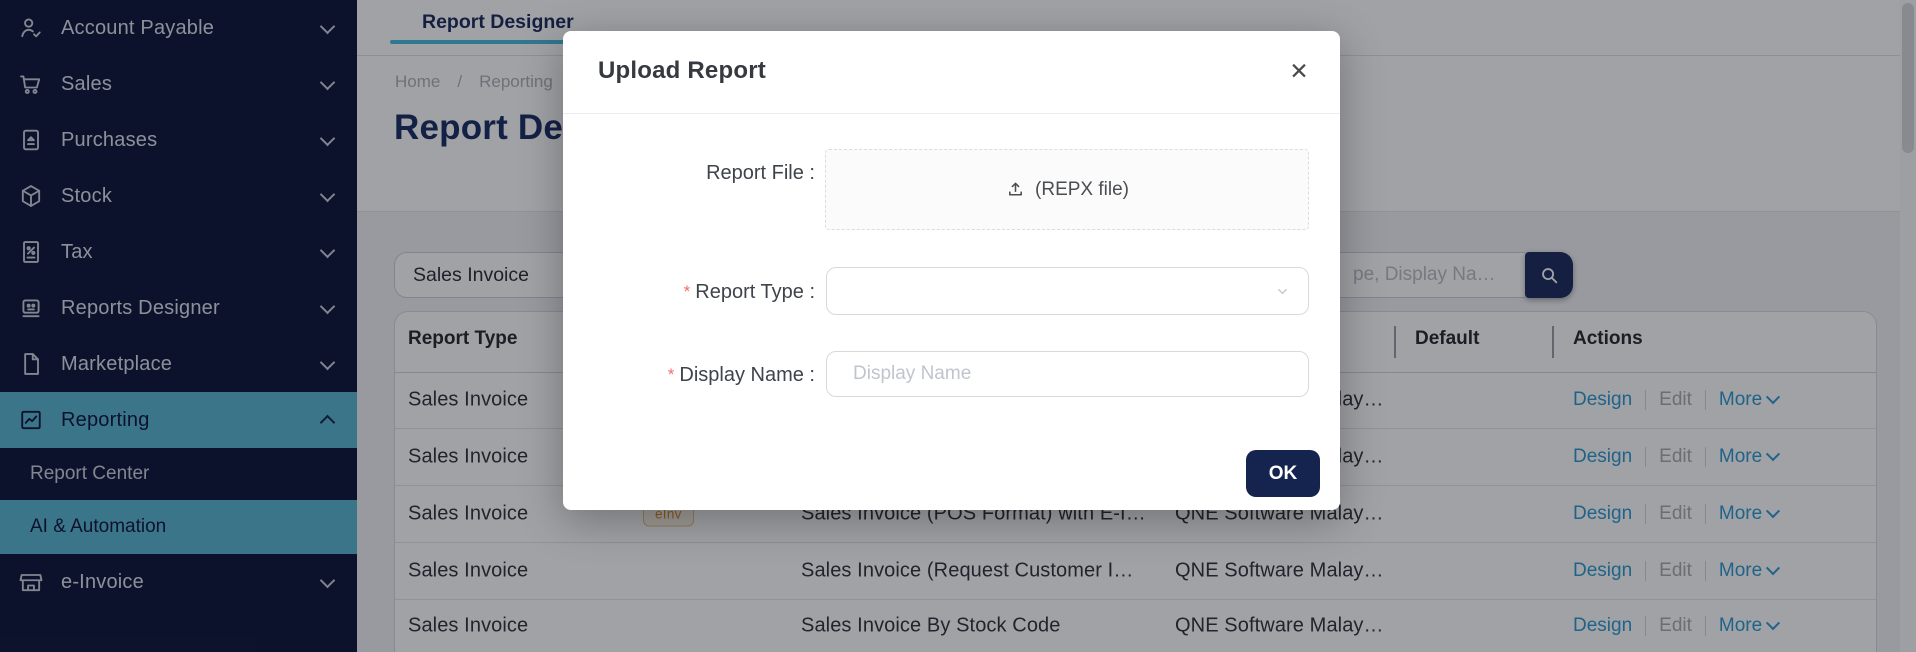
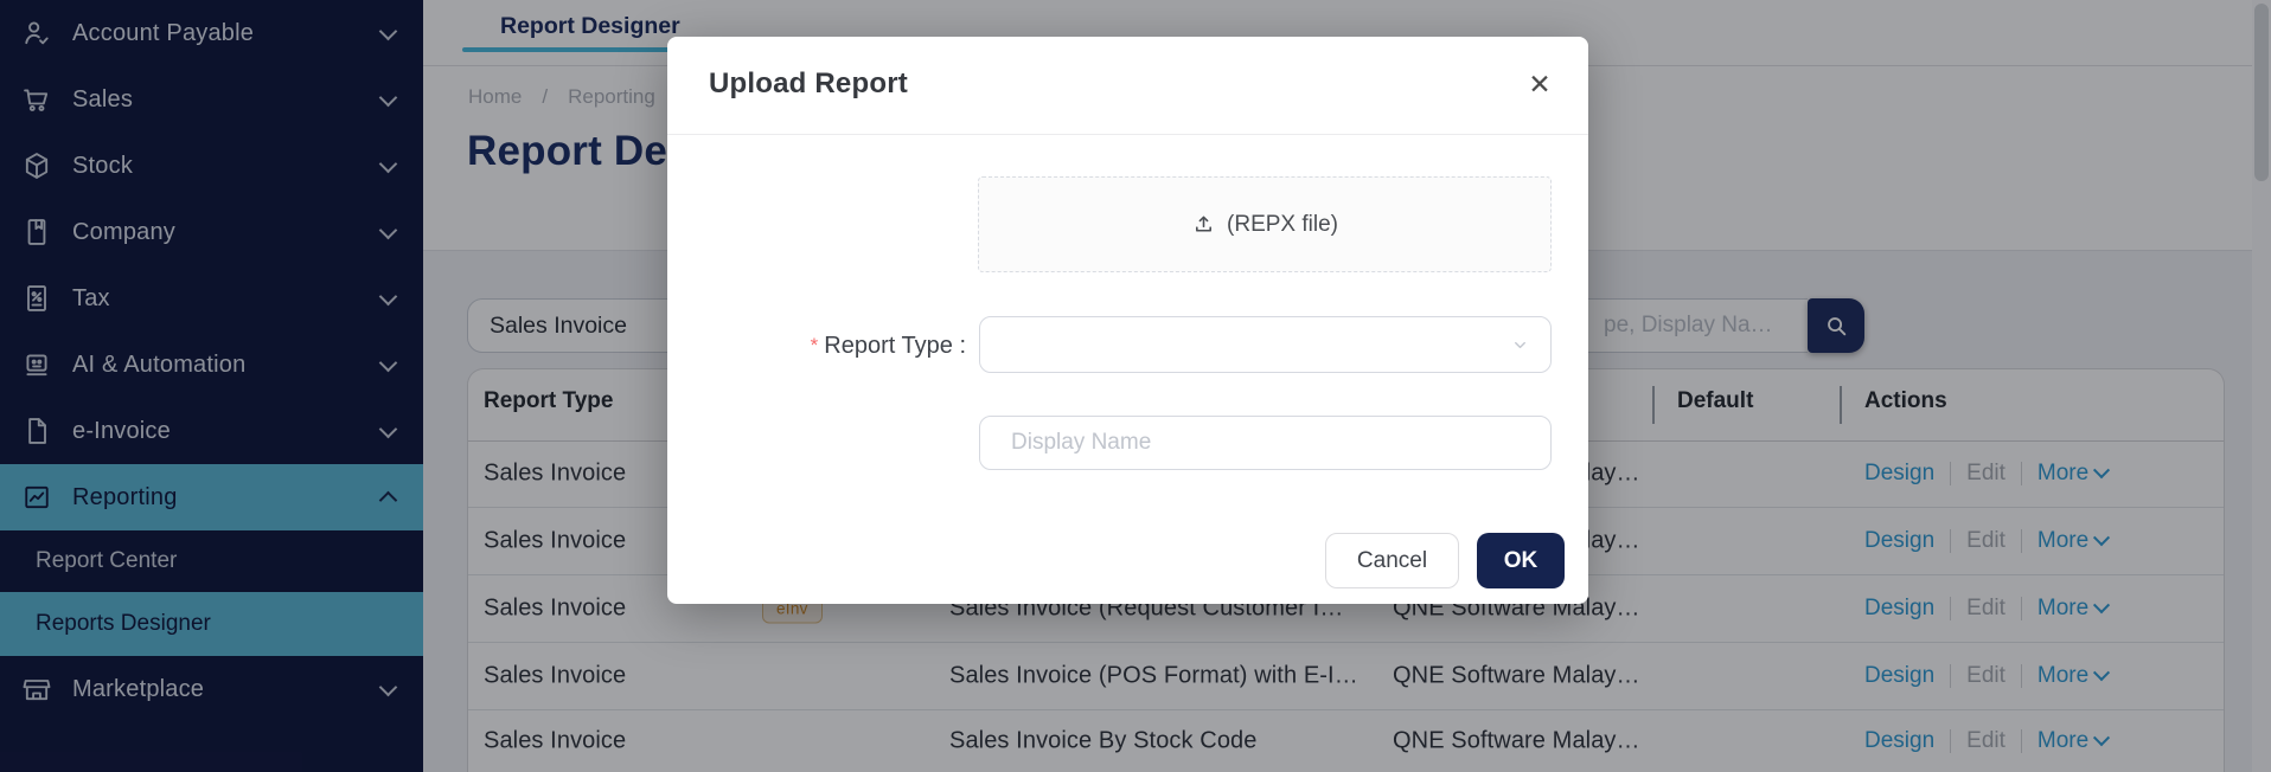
  Account Payable
  Sales
- Purchases
  Stock
+ Company
  Tax
- Reports Designer
+ AI & Automation
- Marketplace
+ e-Invoice
  Reporting
  Report Center
- AI & Automation
+ Reports Designer
- e-Invoice
+ Marketplace
  Report Designer
  Home
  /
  Reporting
  Sales Invoice
  pe, Display Na…
  Report Type
  Default
  Actions
  Sales Invoice
  Design
  Edit
  More
  Sales Invoice
  Design
  Edit
  More
  Sales Invoice
  eInv
- Sales Invoice (POS Format) with E-I…
+ Sales Invoice (Request Customer I…
  QNE Software Malay…
  Design
  Edit
  More
  Sales Invoice
- Sales Invoice (Request Customer I…
+ Sales Invoice (POS Format) with E-I…
  QNE Software Malay…
  Design
  Edit
  More
  Sales Invoice
  Sales Invoice By Stock Code
  QNE Software Malay…
  Design
  Edit
  More
  Upload Report
  ✕
- Report File :
  (REPX file)
  * Report Type :
- * Display Name :
  Display Name
+ Cancel
  OK
